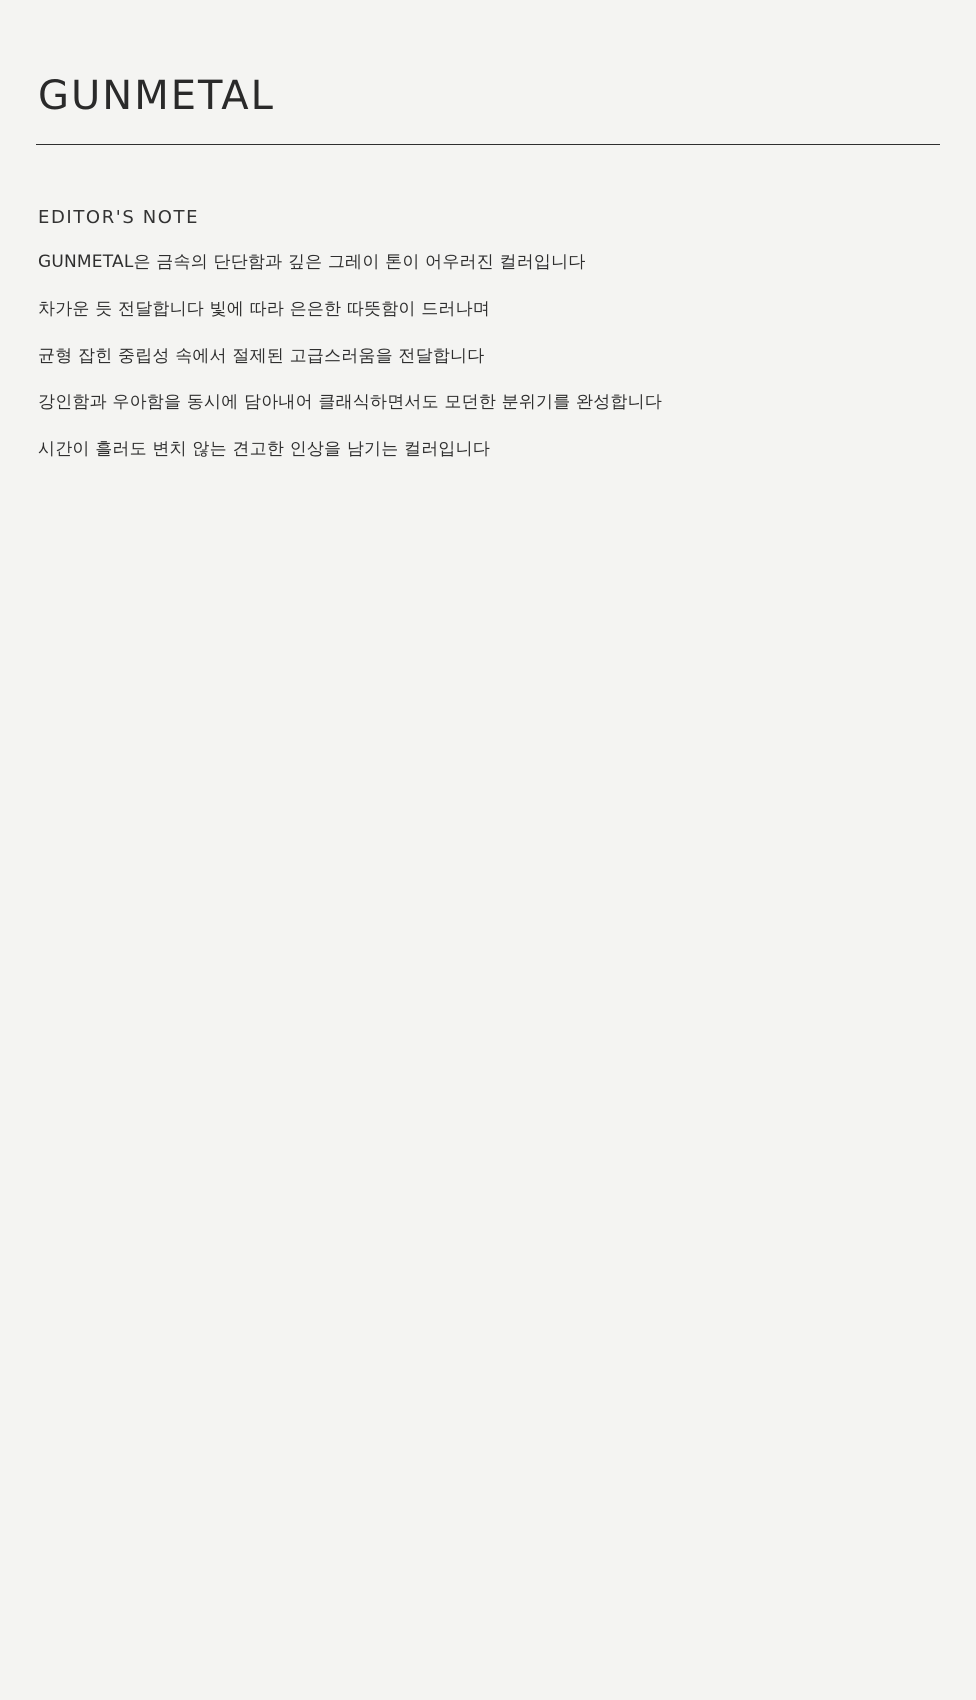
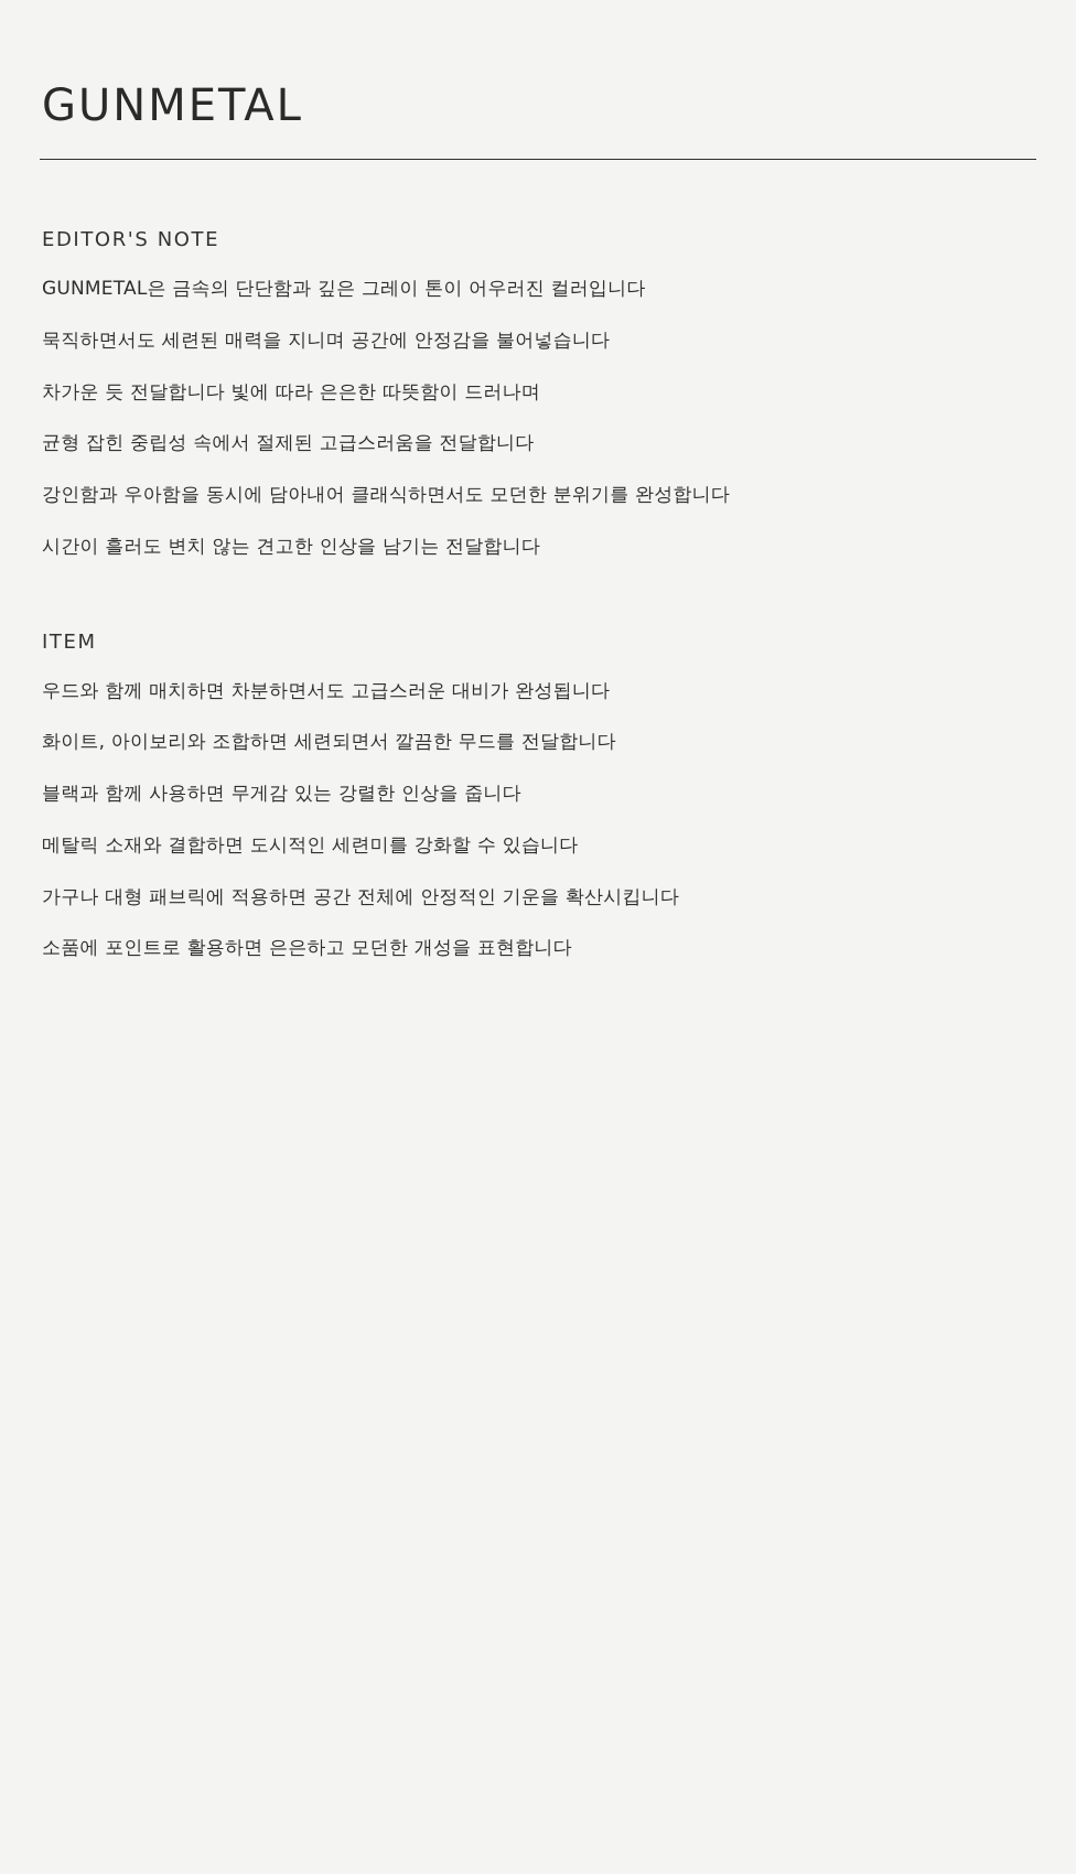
  GUNMETAL
  EDITOR'S NOTE
  GUNMETAL은 금속의 단단함과 깊은 그레이 톤이 어우러진 컬러입니다
+ 묵직하면서도 세련된 매력을 지니며 공간에 안정감을 불어넣습니다
  차가운 듯 전달합니다 빛에 따라 은은한 따뜻함이 드러나며
  균형 잡힌 중립성 속에서 절제된 고급스러움을 전달합니다
  강인함과 우아함을 동시에 담아내어 클래식하면서도 모던한 분위기를 완성합니다
- 시간이 흘러도 변치 않는 견고한 인상을 남기는 컬러입니다
+ 시간이 흘러도 변치 않는 견고한 인상을 남기는 전달합니다
+ ITEM
+ 우드와 함께 매치하면 차분하면서도 고급스러운 대비가 완성됩니다
+ 화이트, 아이보리와 조합하면 세련되면서 깔끔한 무드를 전달합니다
+ 블랙과 함께 사용하면 무게감 있는 강렬한 인상을 줍니다
+ 메탈릭 소재와 결합하면 도시적인 세련미를 강화할 수 있습니다
+ 가구나 대형 패브릭에 적용하면 공간 전체에 안정적인 기운을 확산시킵니다
+ 소품에 포인트로 활용하면 은은하고 모던한 개성을 표현합니다
